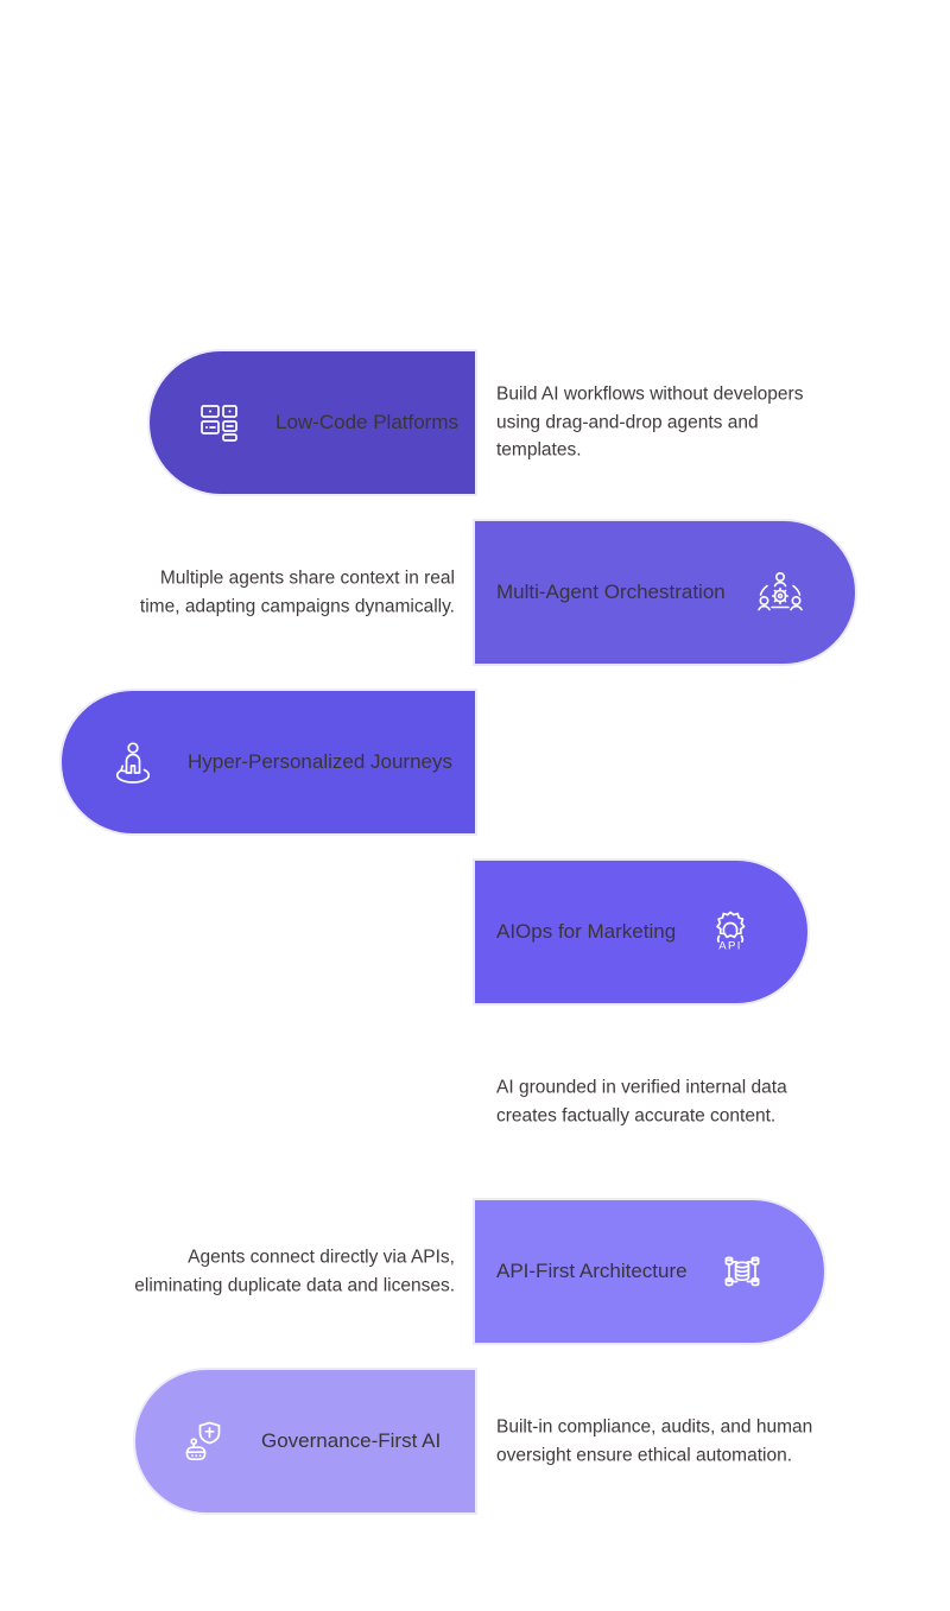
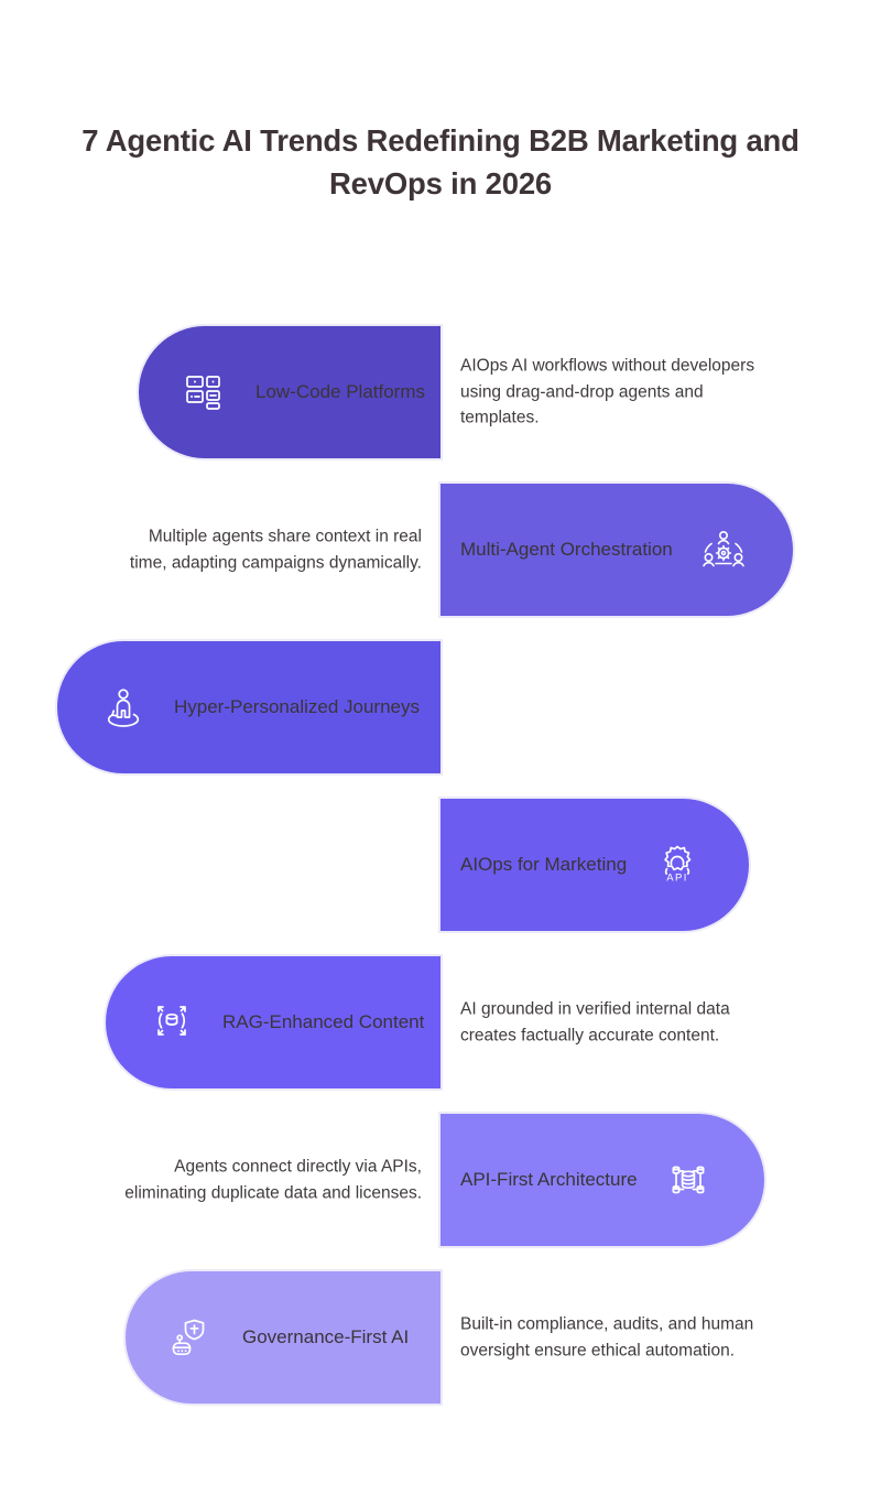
+ 7 Agentic AI Trends Redefining B2B Marketing and RevOps in 2026
  Low-Code Platforms
- Build AI workflows without developers using drag-and-drop agents and templates.
+ AIOps AI workflows without developers using drag-and-drop agents and templates.
  Multi-Agent Orchestration
  Multiple agents share context in real time, adapting campaigns dynamically.
  Hyper-Personalized Journeys
  AIOps for Marketing
  API
+ RAG-Enhanced Content
  AI grounded in verified internal data creates factually accurate content.
  API-First Architecture
  Agents connect directly via APIs, eliminating duplicate data and licenses.
  Governance-First AI
  Built-in compliance, audits, and human oversight ensure ethical automation.
